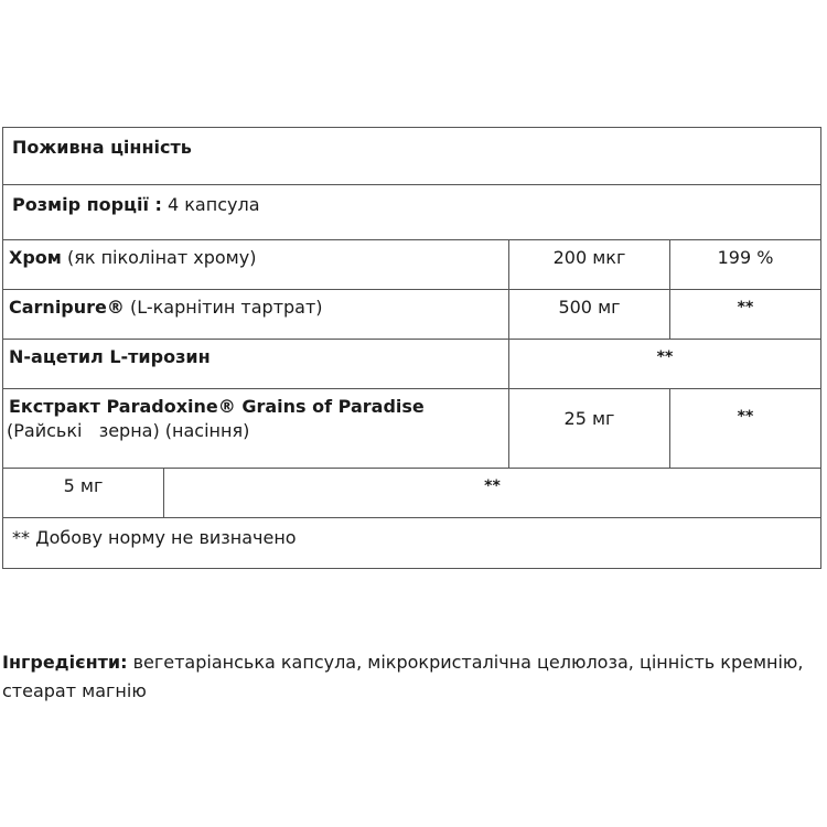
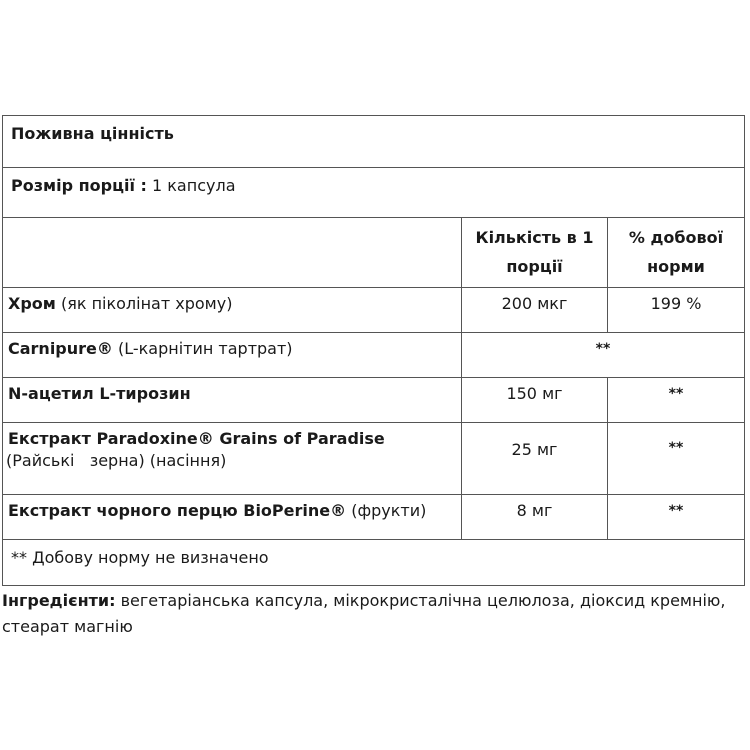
  Поживна цінність
- Розмір порції : 4 капсула
+ Розмір порції : 1 капсула
+ Кількість в 1 порції
+ % добової норми
  Хром (як піколінат хрому)
  200 мкг
  199 %
  Carnipure® (L-карнітин тартрат)
- 500 мг
  **
  N-ацетил L-тирозин
+ 150 мг
  **
  Екстракт Paradoxine® Grains of Paradise
  (Райські зерна) (насіння)
  25 мг
  **
+ Екстракт чорного перцю BioPerine® (фрукти)
- 5 мг
+ 8 мг
  **
  ** Добову норму не визначено
- Інгредієнти: вегетаріанська капсула, мікрокристалічна целюлоза, цінність кремнію, стеарат магнію
+ Інгредієнти: вегетаріанська капсула, мікрокристалічна целюлоза, діоксид кремнію, стеарат магнію
